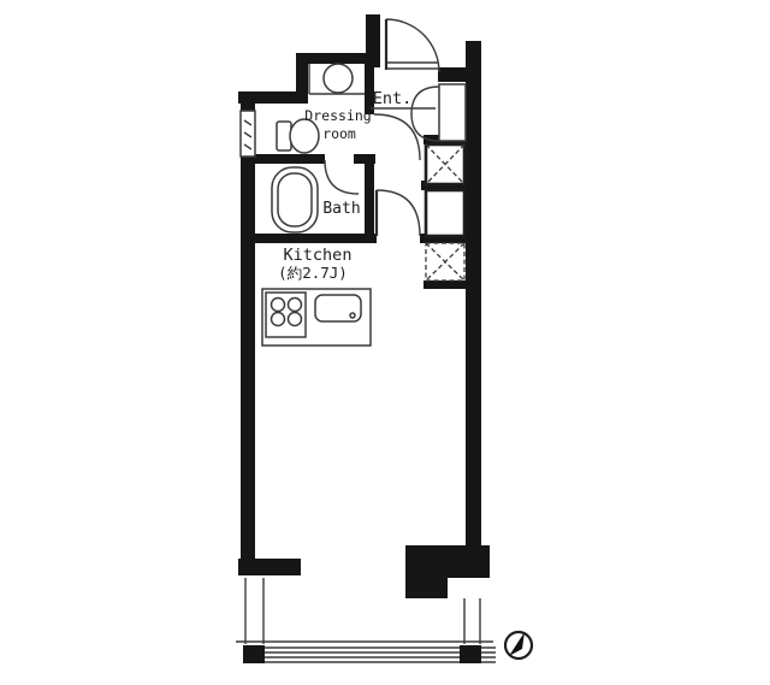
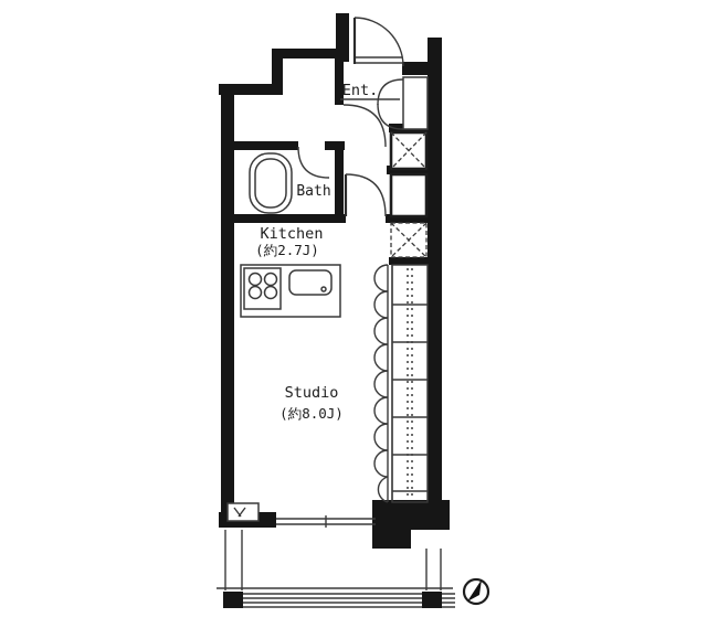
  Ent.
- Dressing
- room
  Bath
  Kitchen
  (約2.7J)
+ Studio
+ (約8.0J)
